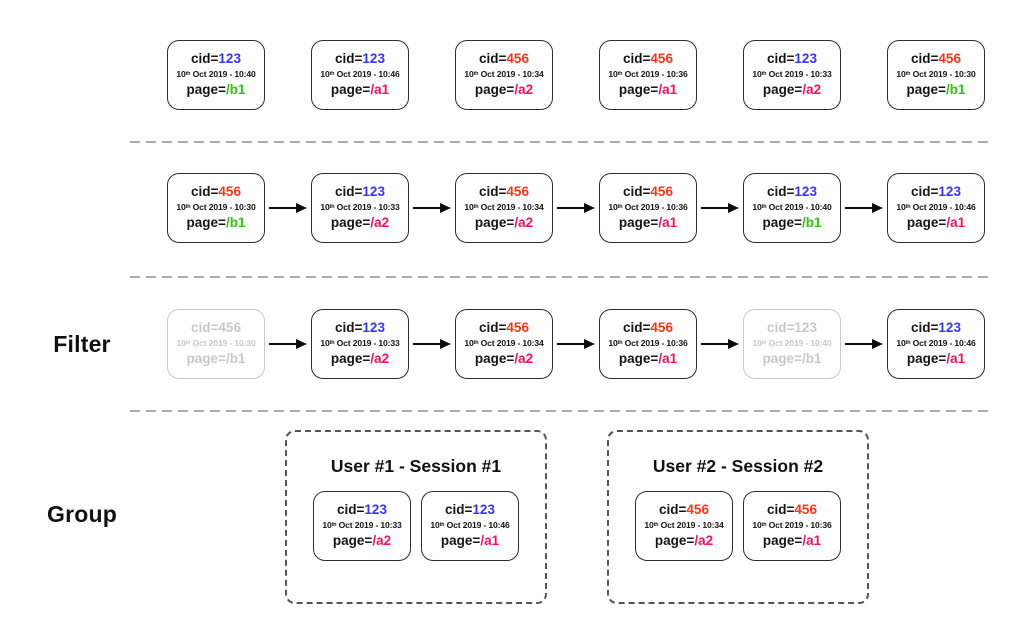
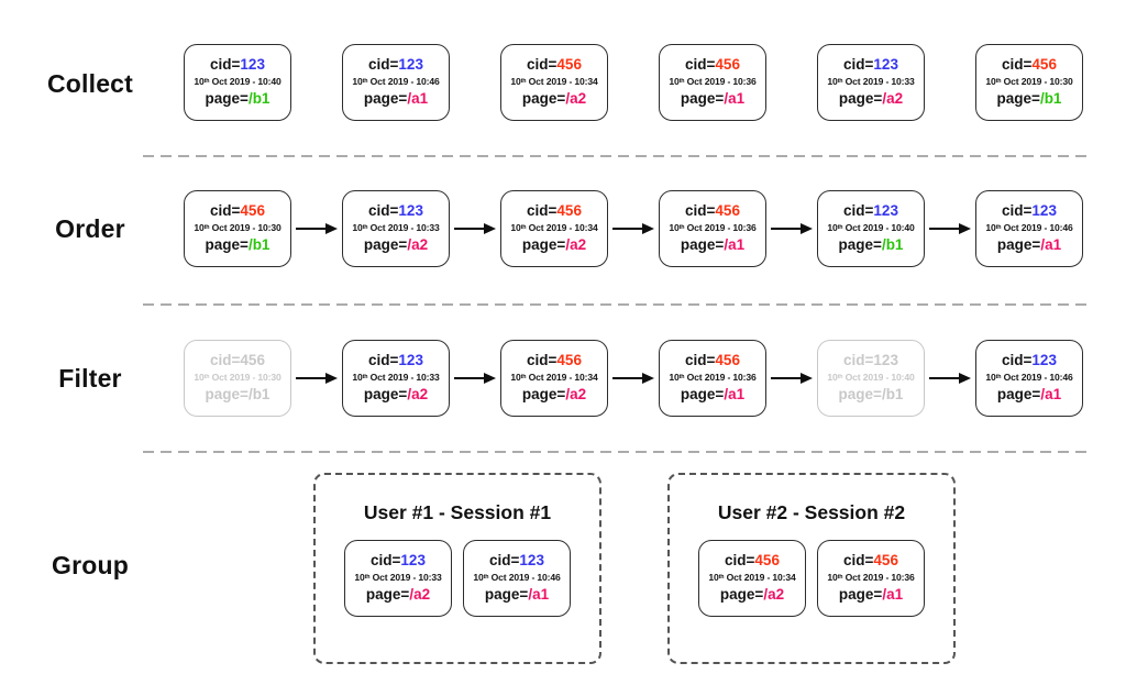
+ Collect
+ Order
  Filter
  Group
  cid=123
  10 Oct 2019 - 10:40
  page=/b1
  cid=123
  10 Oct 2019 - 10:46
  page=/a1
  cid=456
  10 Oct 2019 - 10:34
  page=/a2
  cid=456
  10 Oct 2019 - 10:36
  page=/a1
  cid=123
  10 Oct 2019 - 10:33
  page=/a2
  cid=456
  10 Oct 2019 - 10:30
  page=/b1
  cid=456
  10 Oct 2019 - 10:30
  page=/b1
  cid=123
  10 Oct 2019 - 10:33
  page=/a2
  cid=456
  10 Oct 2019 - 10:34
  page=/a2
  cid=456
  10 Oct 2019 - 10:36
  page=/a1
  cid=123
  10 Oct 2019 - 10:40
  page=/b1
  cid=123
  10 Oct 2019 - 10:46
  page=/a1
  cid=456
  10 Oct 2019 - 10:30
  page=/b1
  cid=123
  10 Oct 2019 - 10:33
  page=/a2
  cid=456
  10 Oct 2019 - 10:34
  page=/a2
  cid=456
  10 Oct 2019 - 10:36
  page=/a1
  cid=123
  10 Oct 2019 - 10:40
  page=/b1
  cid=123
  10 Oct 2019 - 10:46
  page=/a1
  User #1 - Session #1
  cid=123
  10 Oct 2019 - 10:33
  page=/a2
  cid=123
  10 Oct 2019 - 10:46
  page=/a1
  User #2 - Session #2
  cid=456
  10 Oct 2019 - 10:34
  page=/a2
  cid=456
  10 Oct 2019 - 10:36
  page=/a1
